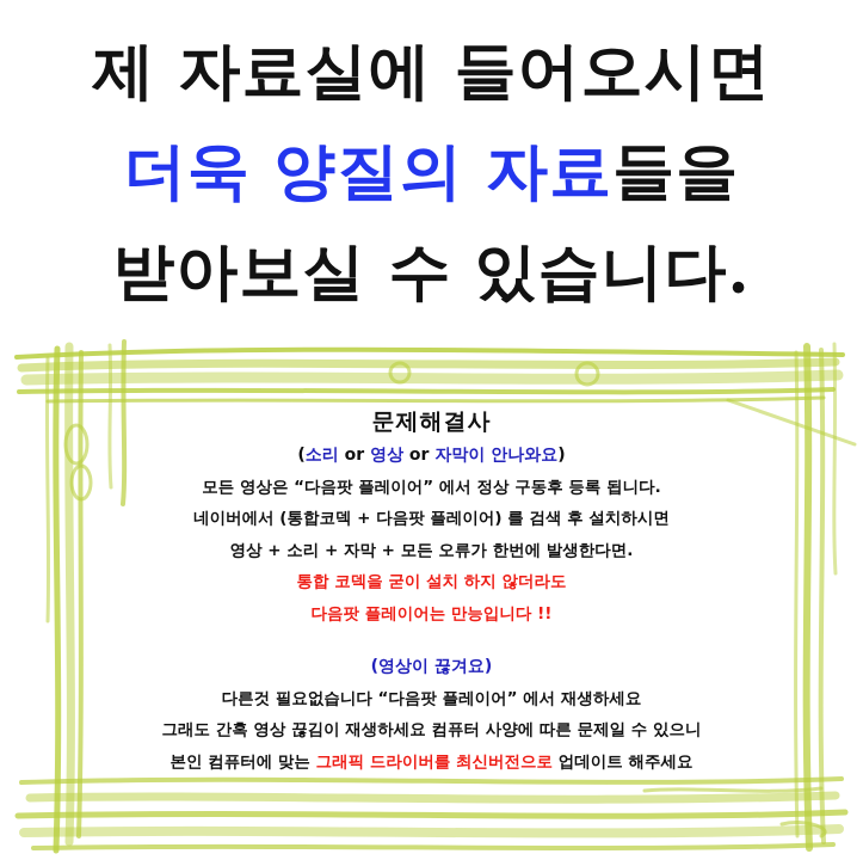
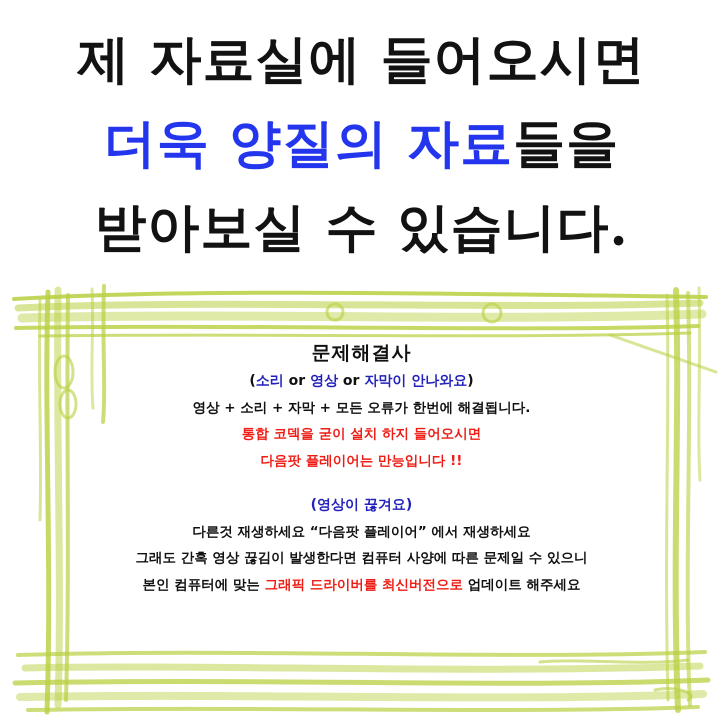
  제 자료실에 들어오시면
  더욱 양질의 자료들을
  받아보실 수 있습니다.
  문제해결사
  (소리 or 영상 or 자막이 안나와요)
- 모든 영상은 “다음팟 플레이어” 에서 정상 구동후 등록 됩니다.
- 네이버에서 (통합코덱 + 다음팟 플레이어) 를 검색 후 설치하시면
- 영상 + 소리 + 자막 + 모든 오류가 한번에 발생한다면.
+ 영상 + 소리 + 자막 + 모든 오류가 한번에 해결됩니다.
- 통합 코덱을 굳이 설치 하지 않더라도
+ 통합 코덱을 굳이 설치 하지 들어오시면
  다음팟 플레이어는 만능입니다 !!
  (영상이 끊겨요)
- 다른것 필요없습니다 “다음팟 플레이어” 에서 재생하세요
+ 다른것 재생하세요 “다음팟 플레이어” 에서 재생하세요
- 그래도 간혹 영상 끊김이 재생하세요 컴퓨터 사양에 따른 문제일 수 있으니
+ 그래도 간혹 영상 끊김이 발생한다면 컴퓨터 사양에 따른 문제일 수 있으니
  본인 컴퓨터에 맞는 그래픽 드라이버를 최신버전으로 업데이트 해주세요
